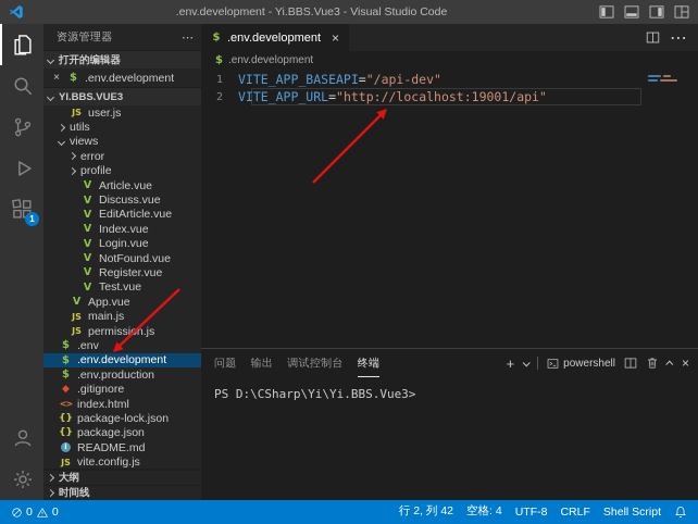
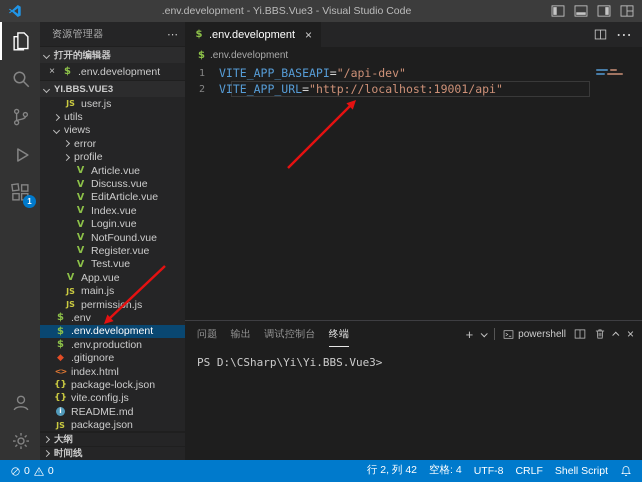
  .env.development - Yi.BBS.Vue3 - Visual Studio Code
  1
  资源管理器
  ⋯
  打开的编辑器
  ×
  $
  .env.development
  YI.BBS.VUE3
  JS
  user.js
  utils
  views
  error
  profile
  V
  Article.vue
  V
  Discuss.vue
  V
  EditArticle.vue
  V
  Index.vue
  V
  Login.vue
  V
  NotFound.vue
  V
  Register.vue
  V
  Test.vue
  V
  App.vue
  JS
  main.js
  JS
  permissin.js
  $
  .env
  $
  .env.development
  $
  .env.production
  ◆
  .gitignore
  <>
  index.html
  {}
  package-lock.json
  {}
- package.json
+ vite.config.js
  i
  README.md
  JS
- vite.config.js
+ package.json
  大纲
  时间线
  $
  .env.development
  ×
  ⋯
  $
  .env.development
  1
  VITE_APP_BASEAPI
  =
  "/api-dev"
  2
  VITE_APP_URL
  =
  "http://localhost:19001/api"
  问题
  输出
  调试控制台
  终端
  +
  powershell
  ×
  PS D:\CSharp\Yi\Yi.BBS.Vue3>
  0
  0
  行 2, 列 42
  空格: 4
  UTF-8
  CRLF
  Shell Script
